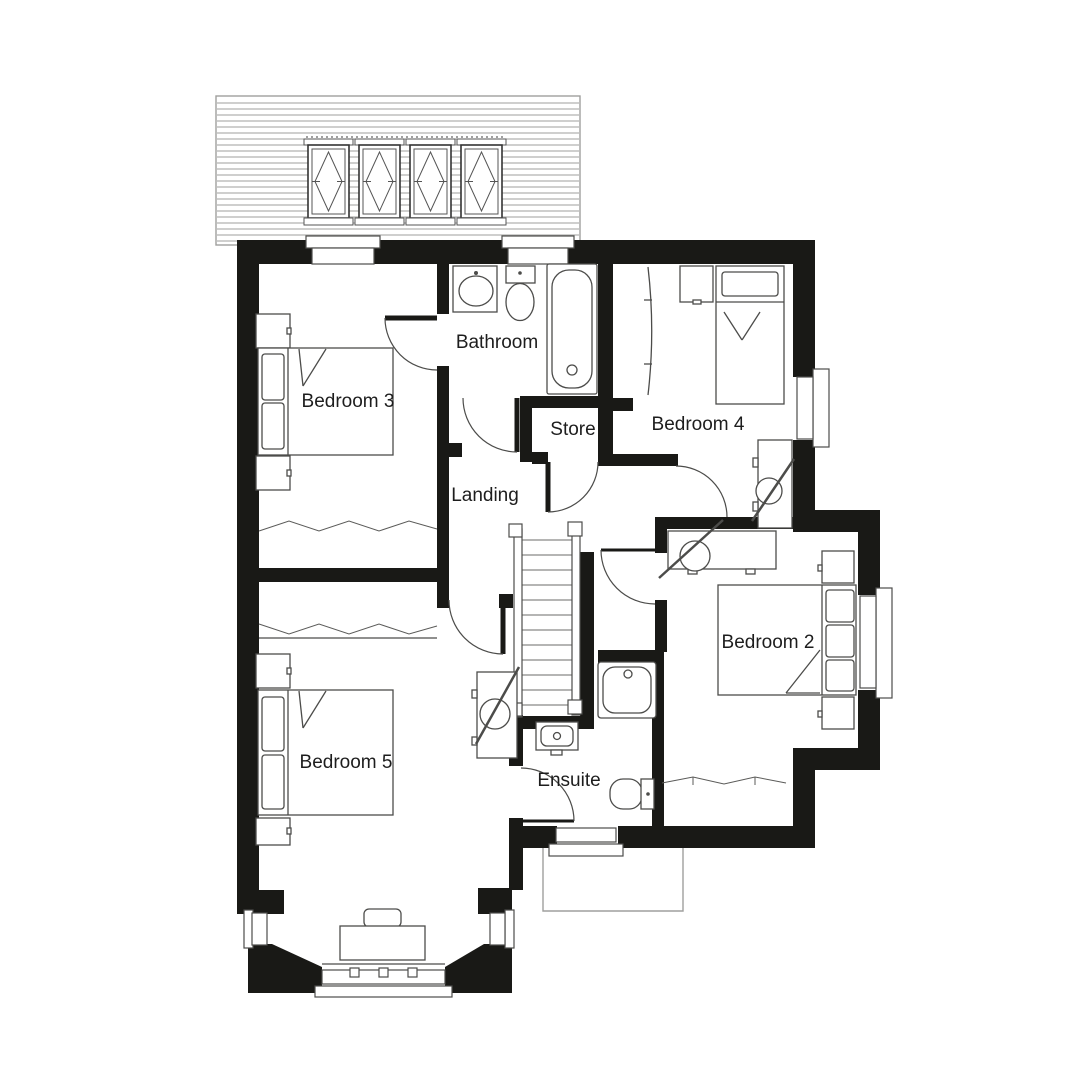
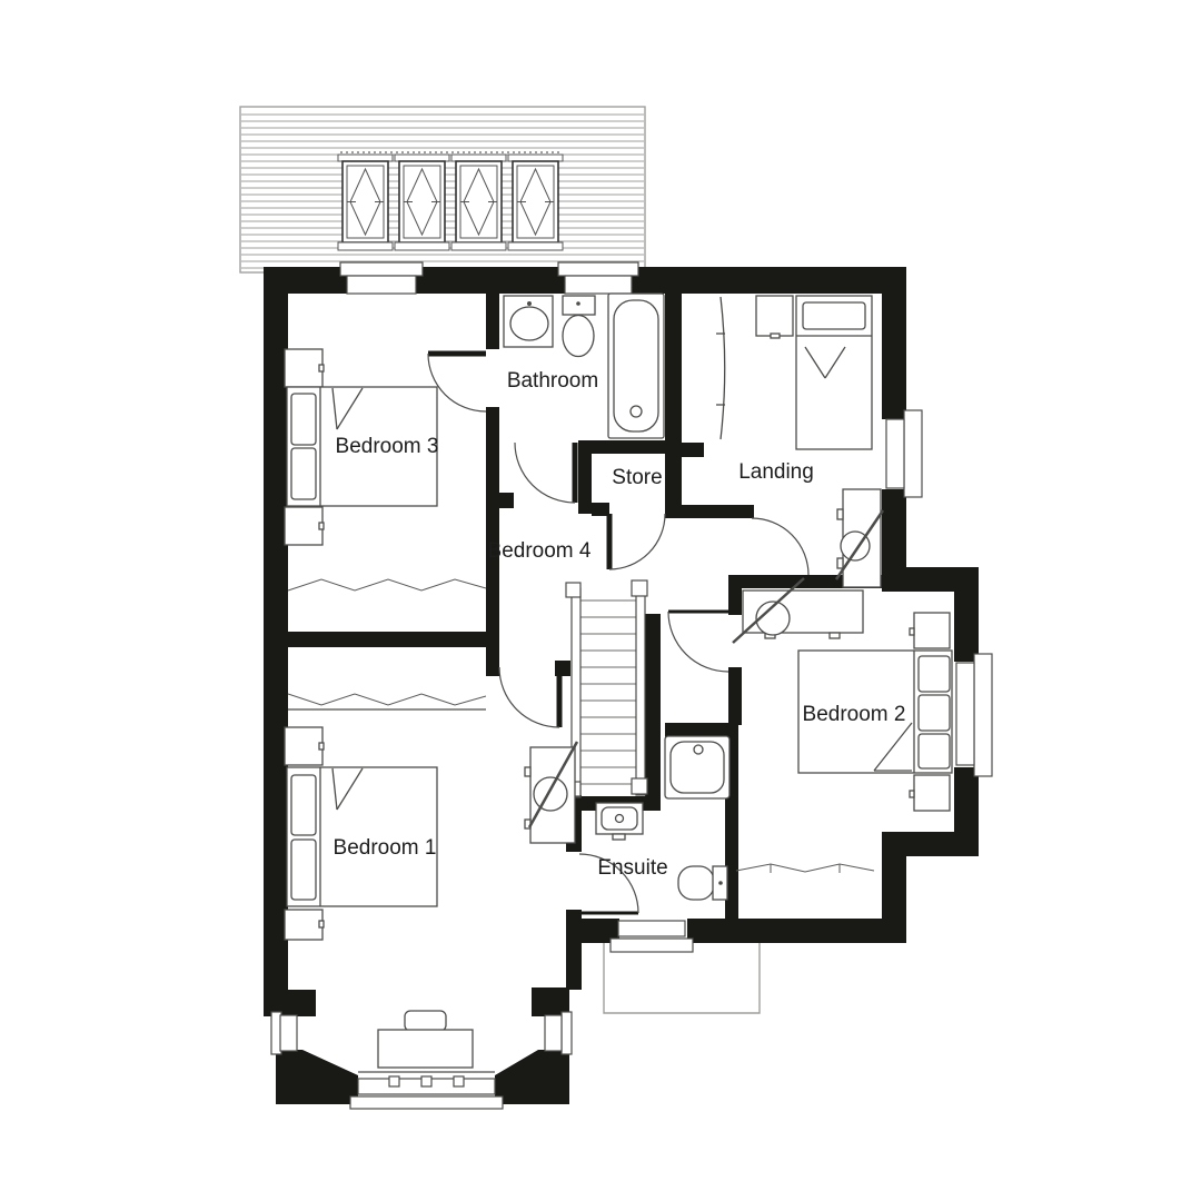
  Bathroom
  Bedroom 3
- Bedroom 4
+ Landing
  Store
- Landing
+ Bedroom 4
  Bedroom 2
- Bedroom 5
+ Bedroom 1
  Ensuite
